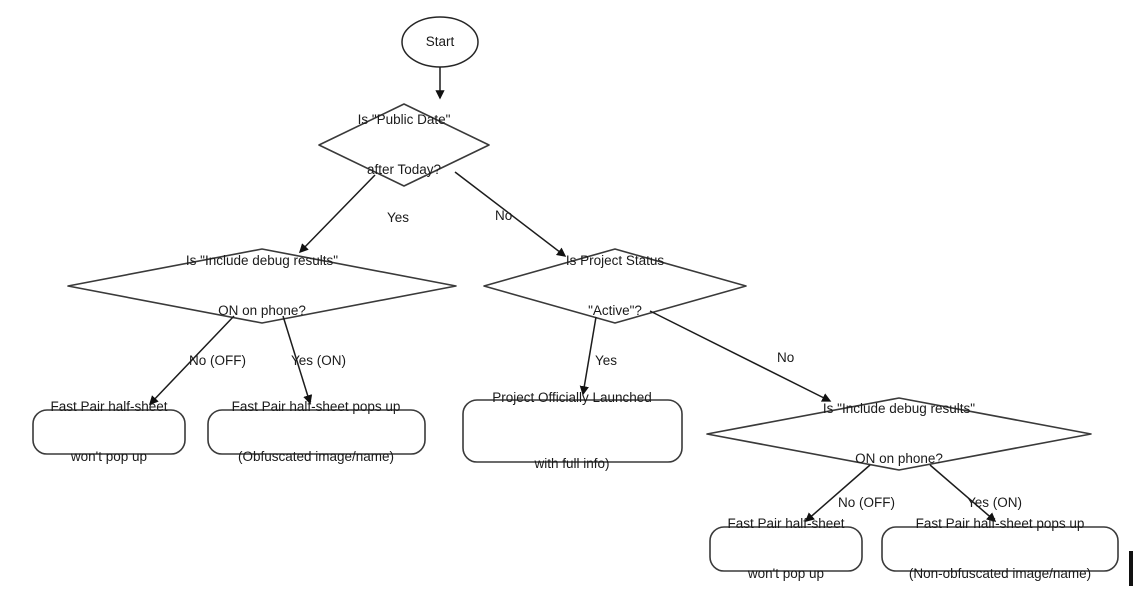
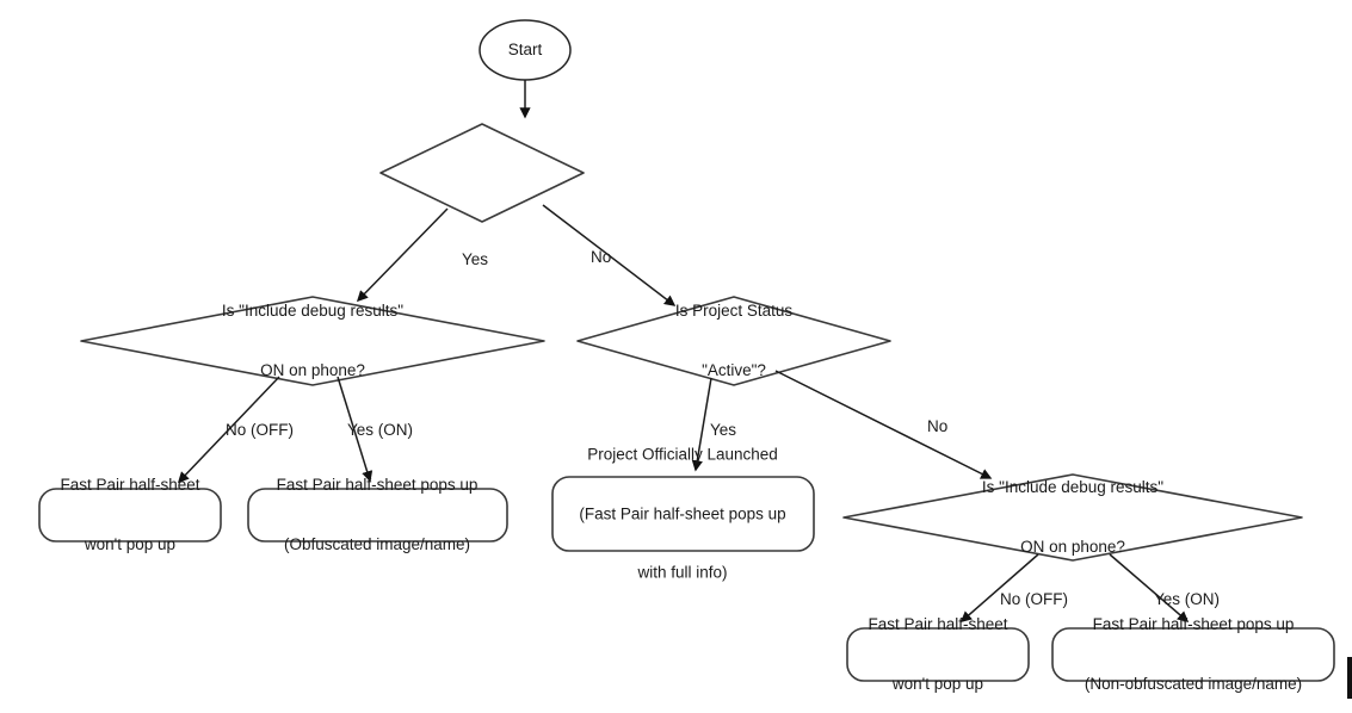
  Start
- Is "Public Date"
- after Today?
  Is "Include debug results"
  ON on phone?
  Is Project Status
  "Active"?
  Is "Include debug results"
  ON on phone?
  Fast Pair half-sheet
  won't pop up
  Fast Pair half-sheet pops up
  (Obfuscated image/name)
  Project Officially Launched
+ (Fast Pair half-sheet pops up
  with full info)
  Fast Pair half-sheet
  won't pop up
  Fast Pair half-sheet pops up
  (Non-obfuscated image/name)
  Yes
  No
  No (OFF)
  Yes (ON)
  Yes
  No
  No (OFF)
  Yes (ON)
